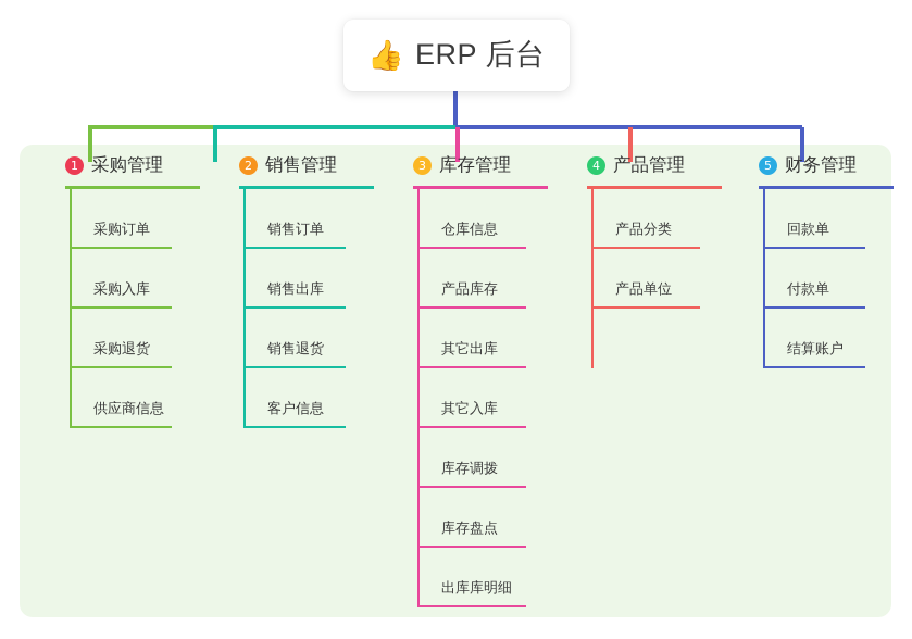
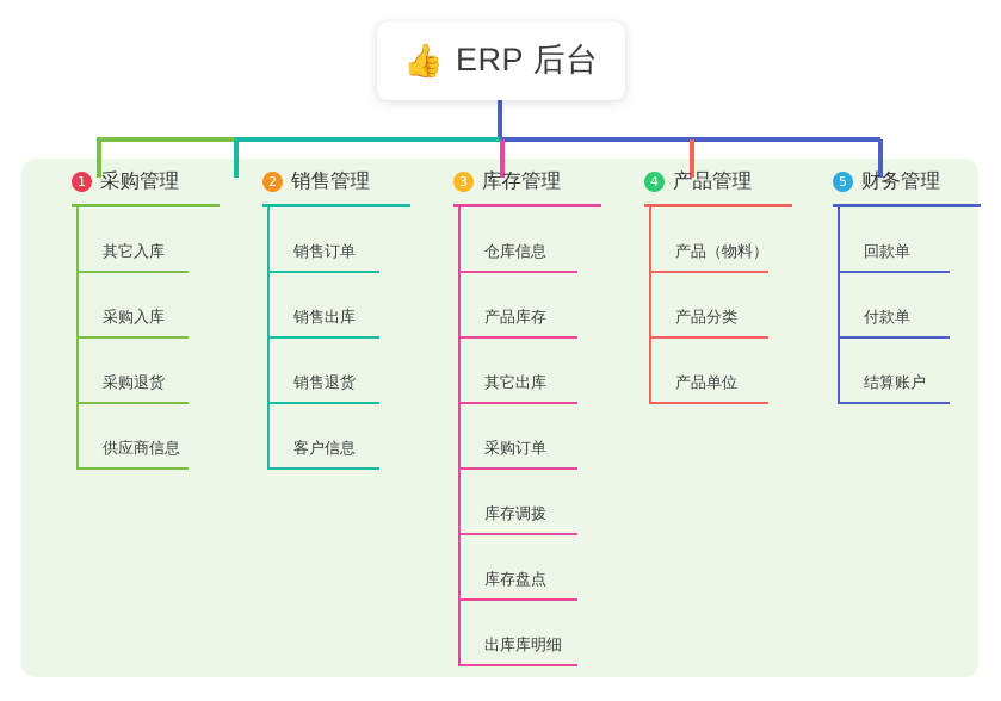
  👍
  ERP 后台
  1
  采购管理
- 采购订单
+ 其它入库
  采购入库
  采购退货
  供应商信息
  2
  销售管理
  销售订单
  销售出库
  销售退货
  客户信息
  3
  库存管理
  仓库信息
  产品库存
  其它出库
- 其它入库
+ 采购订单
  库存调拨
  库存盘点
  出库库明细
  4
  产品管理
+ 产品（物料）
  产品分类
  产品单位
  5
  财务管理
  回款单
  付款单
  结算账户
